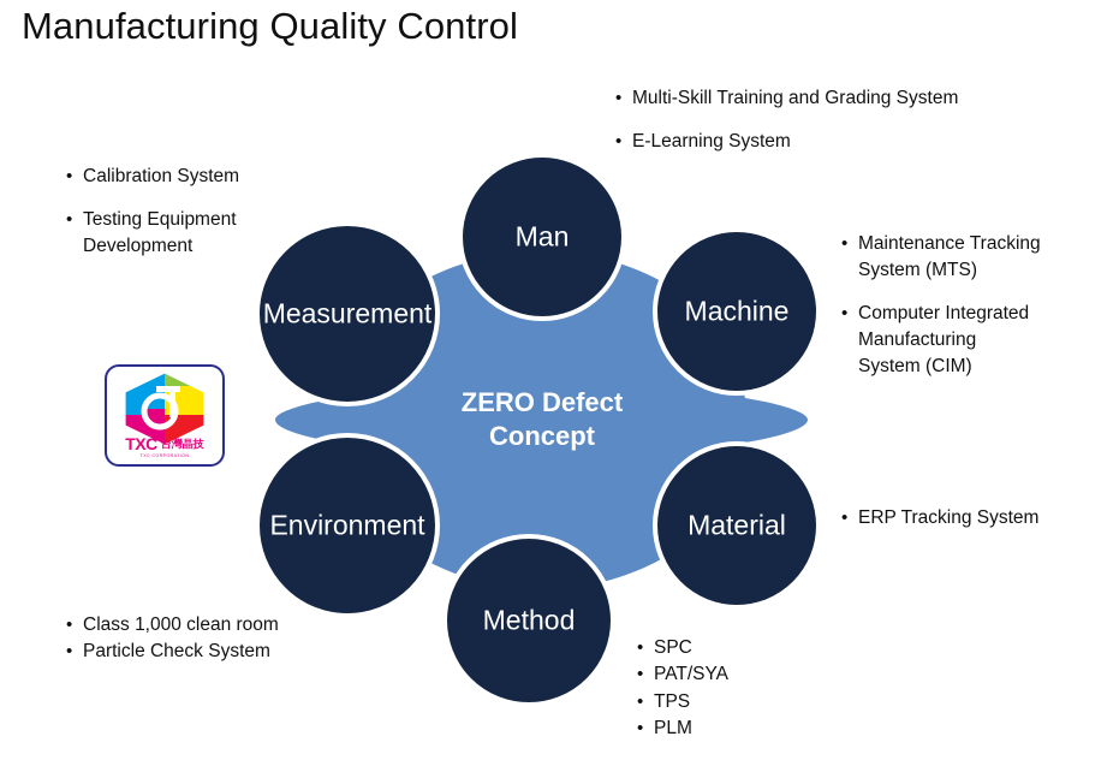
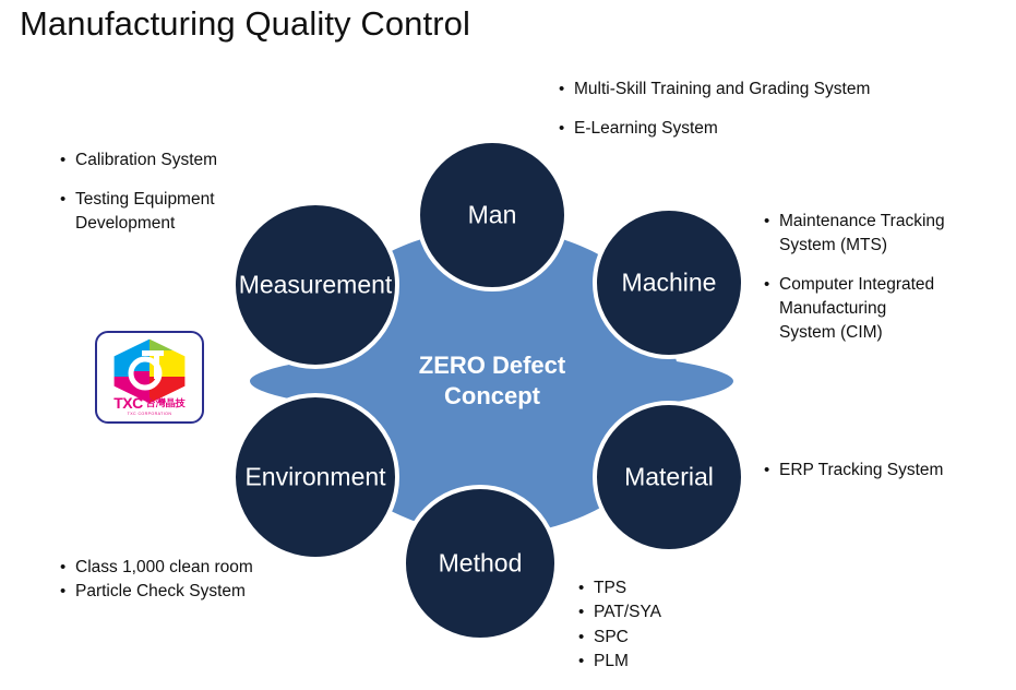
  Manufacturing Quality Control
  Measurement
  Man
  Machine
  Material
  Method
  Environment
  ZERO Defect
  Concept
  •
  Multi-Skill Training and Grading System
  •
  E-Learning System
  •
  Maintenance Tracking System (MTS)
  •
  Computer Integrated Manufacturing System (CIM)
  •
  ERP Tracking System
  •
- SPC
+ TPS
  •
  PAT/SYA
  •
- TPS
+ SPC
  •
  PLM
  •
  Class 1,000 clean room
  •
  Particle Check System
  •
  Calibration System
  •
  Testing Equipment Development
  TXC 台灣晶技
